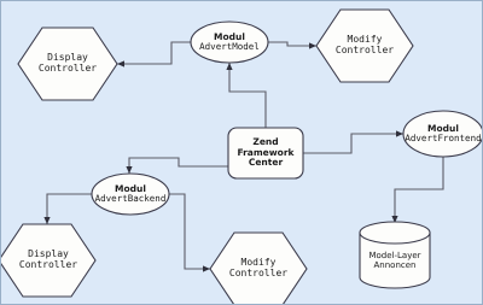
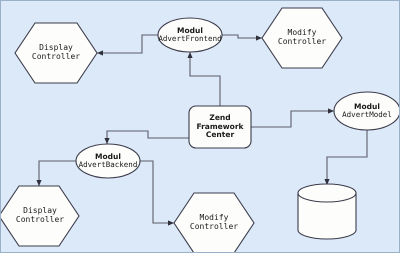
  Display
  Controller
  Modul
- AdvertModel
+ AdvertFrontend
  Modify
  Controller
  Zend
  Framework
  Center
  Modul
- AdvertFrontend
+ AdvertModel
  Modul
  AdvertBackend
  Display
  Controller
  Modify
  Controller
- Model-Layer
- Annoncen
